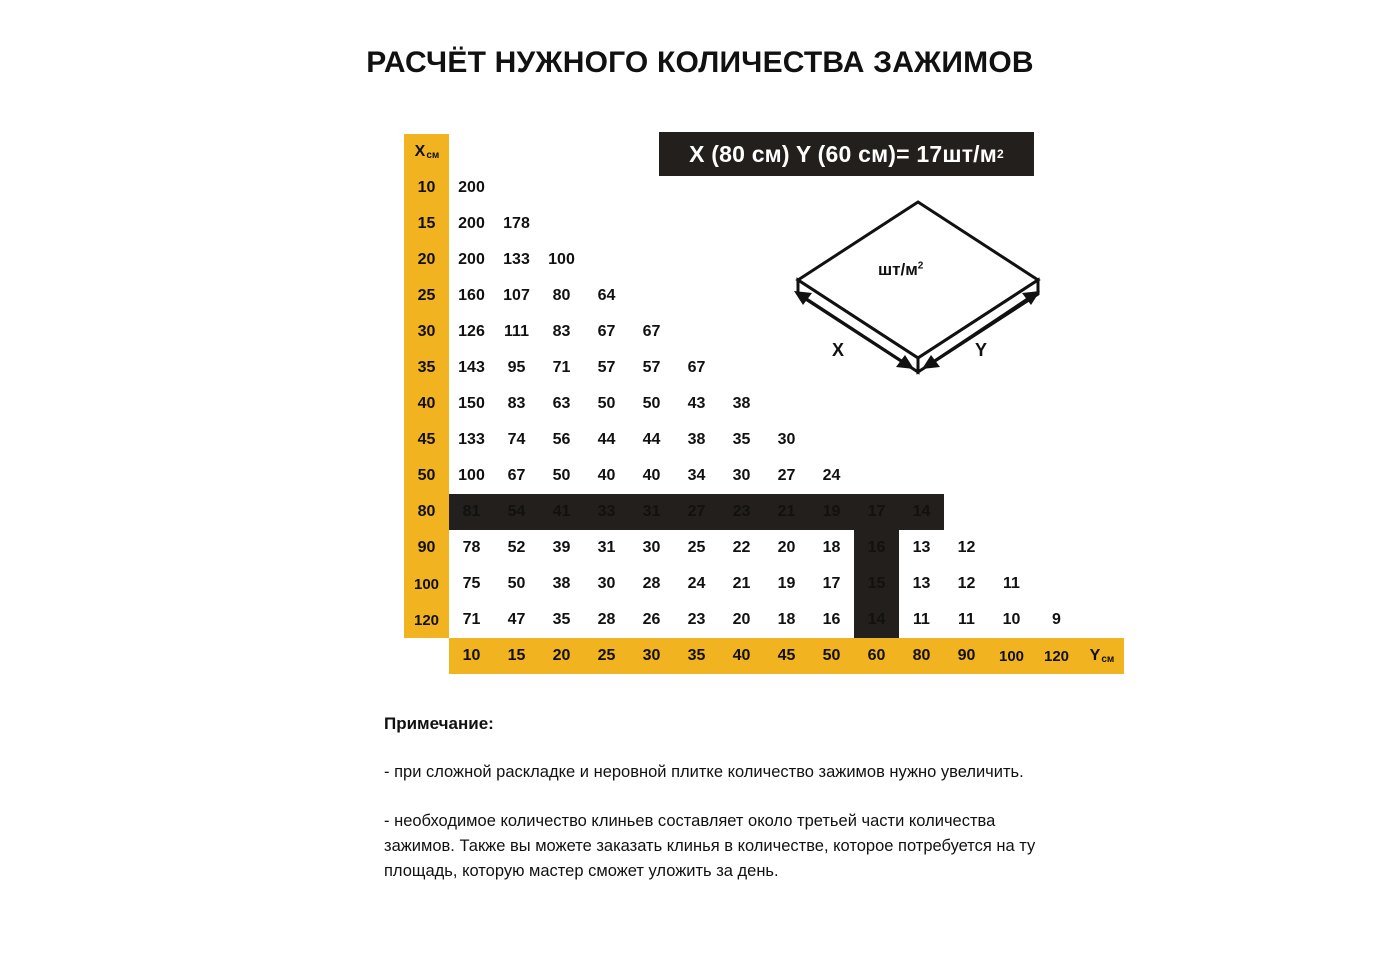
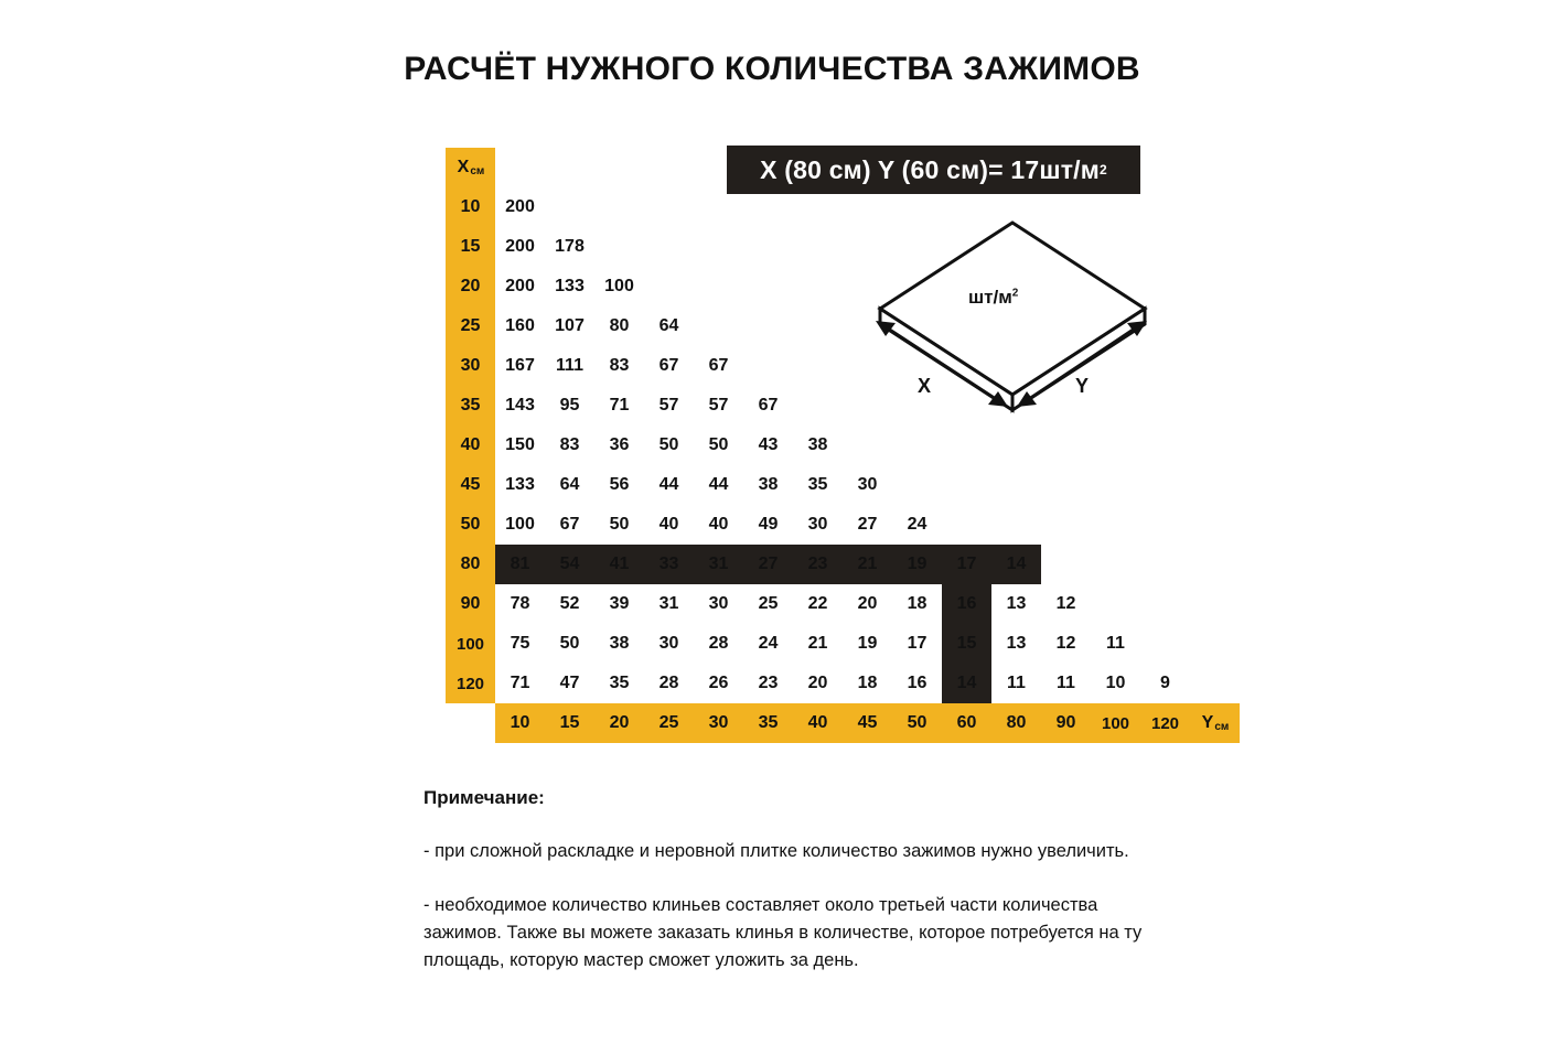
  РАСЧЁТ НУЖНОГО КОЛИЧЕСТВА ЗАЖИМОВ
  X (80 см) Y (60 см)= 17шт/м
  2
  шт/м2
  X
  Y
  Xсм
  10	200
  15	200	178
  20	200	133	100
  25	160	107	80	64
- 30	126	111	83	67	67
+ 30	167	111	83	67	67
  35	143	95	71	57	57	67
- 40	150	83	63	50	50	43	38
+ 40	150	83	36	50	50	43	38
- 45	133	74	56	44	44	38	35	30
+ 45	133	64	56	44	44	38	35	30
- 50	100	67	50	40	40	34	30	27	24
+ 50	100	67	50	40	40	49	30	27	24
  90	78	52	39	31	30	25	22	20	18		13	12
  100	75	50	38	30	28	24	21	19	17		13	12	11
  120	71	47	35	28	26	23	20	18	16		11	11	10	9
  	10	15	20	25	30	35	40	45	50	60	80	90	100	120	Yсм
  Примечание:
  - при сложной раскладке и неровной плитке количество зажимов нужно увеличить.
  - необходимое количество клиньев составляет около третьей части количества зажимов. Также вы можете заказать клинья в количестве, которое потребуется на ту площадь, которую мастер сможет уложить за день.
